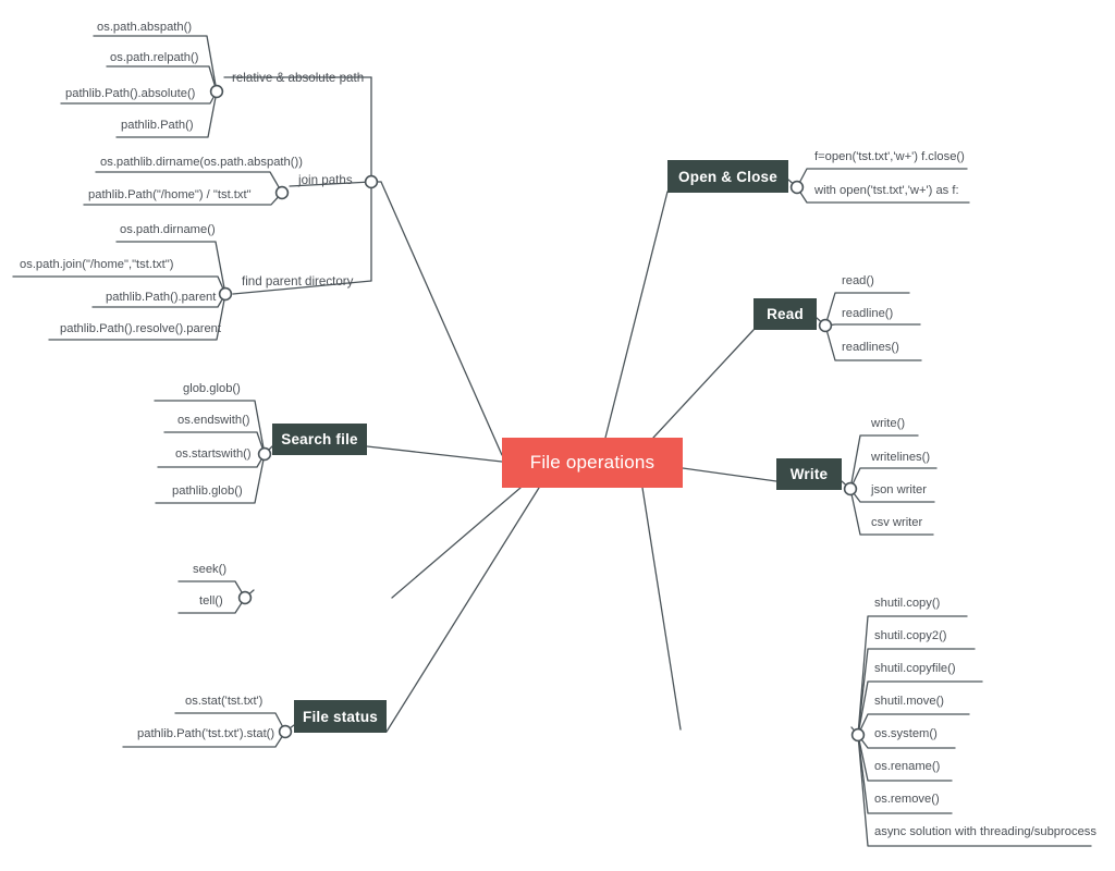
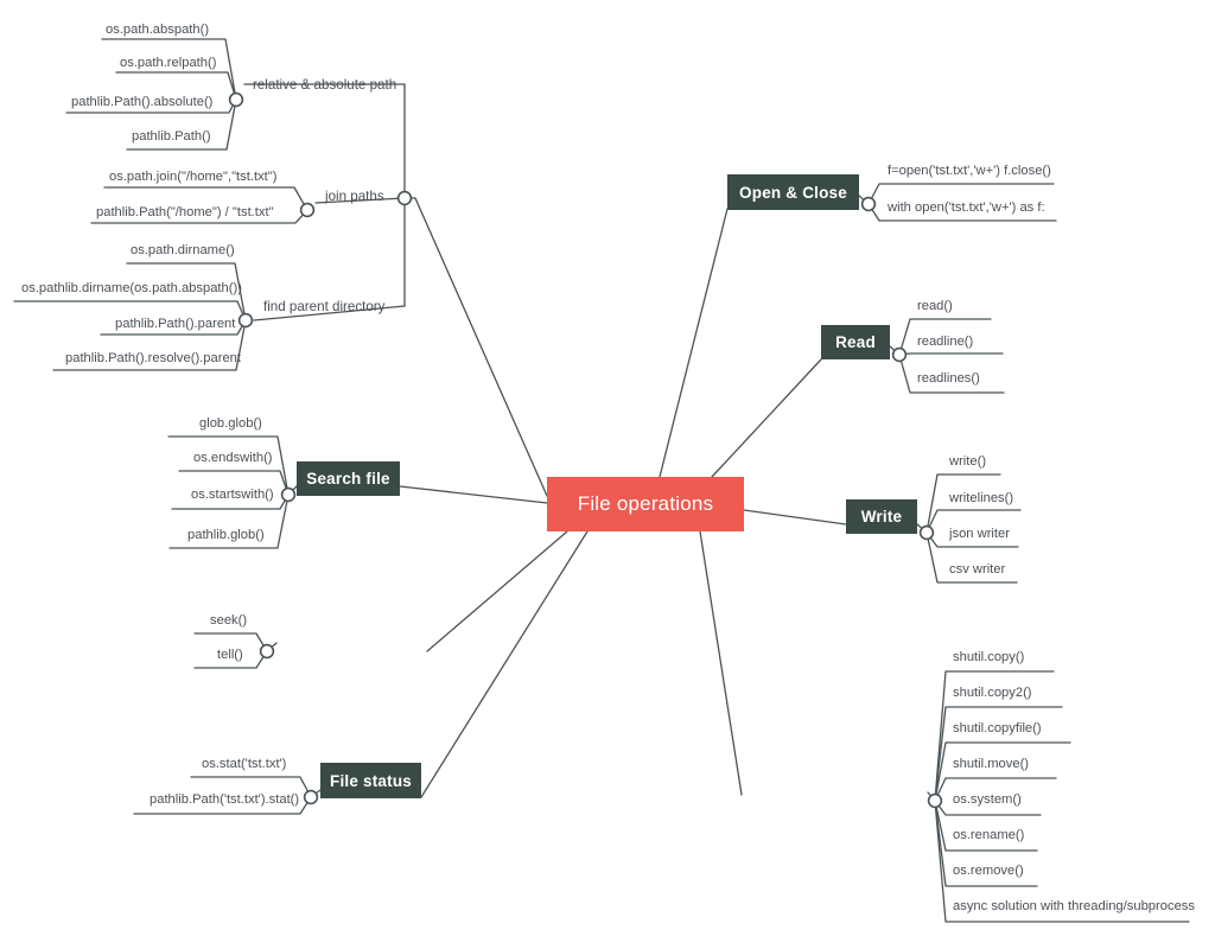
  File operations
  Search file
  File status
  Open & Close
  Read
  Write
  relative & absolute path
  join paths
  find parent directory
  os.path.abspath()
  os.path.relpath()
  pathlib.Path().absolute()
  pathlib.Path()
- os.pathlib.dirname(os.path.abspath())
+ os.path.join("/home","tst.txt")
  pathlib.Path("/home") / "tst.txt"
  os.path.dirname()
- os.path.join("/home","tst.txt")
+ os.pathlib.dirname(os.path.abspath())
  pathlib.Path().parent
  pathlib.Path().resolve().parent
  glob.glob()
  os.endswith()
  os.startswith()
  pathlib.glob()
  seek()
  tell()
  os.stat('tst.txt')
  pathlib.Path('tst.txt').stat()
  f=open('tst.txt','w+') f.close()
  with open('tst.txt','w+') as f:
  read()
  readline()
  readlines()
  write()
  writelines()
  json writer
  csv writer
  shutil.copy()
  shutil.copy2()
  shutil.copyfile()
  shutil.move()
  os.system()
  os.rename()
  os.remove()
  async solution with threading/subprocess
